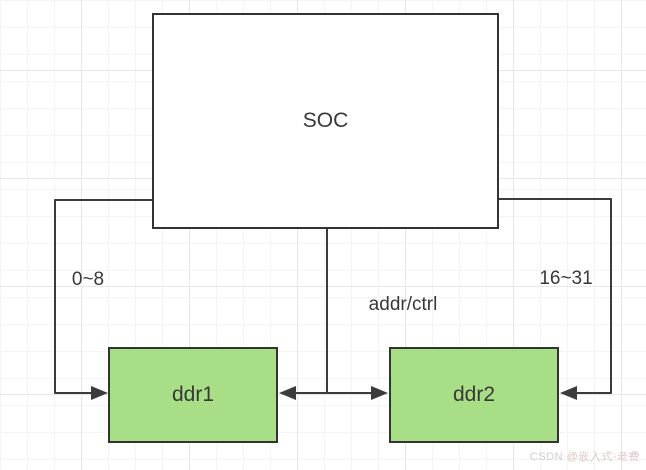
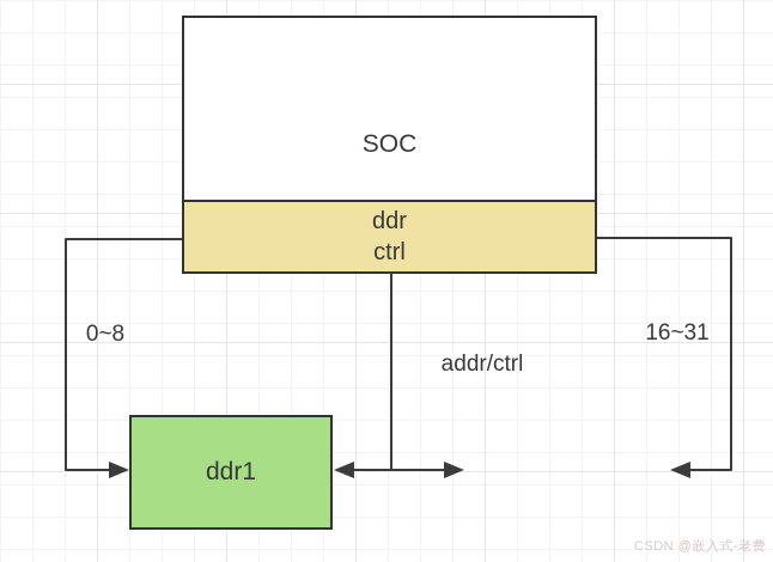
  SOC
+ ddr
+ ctrl
  ddr1
- ddr2
  0~8
  addr/ctrl
  16~31
  CSDN @嵌入式-老费
